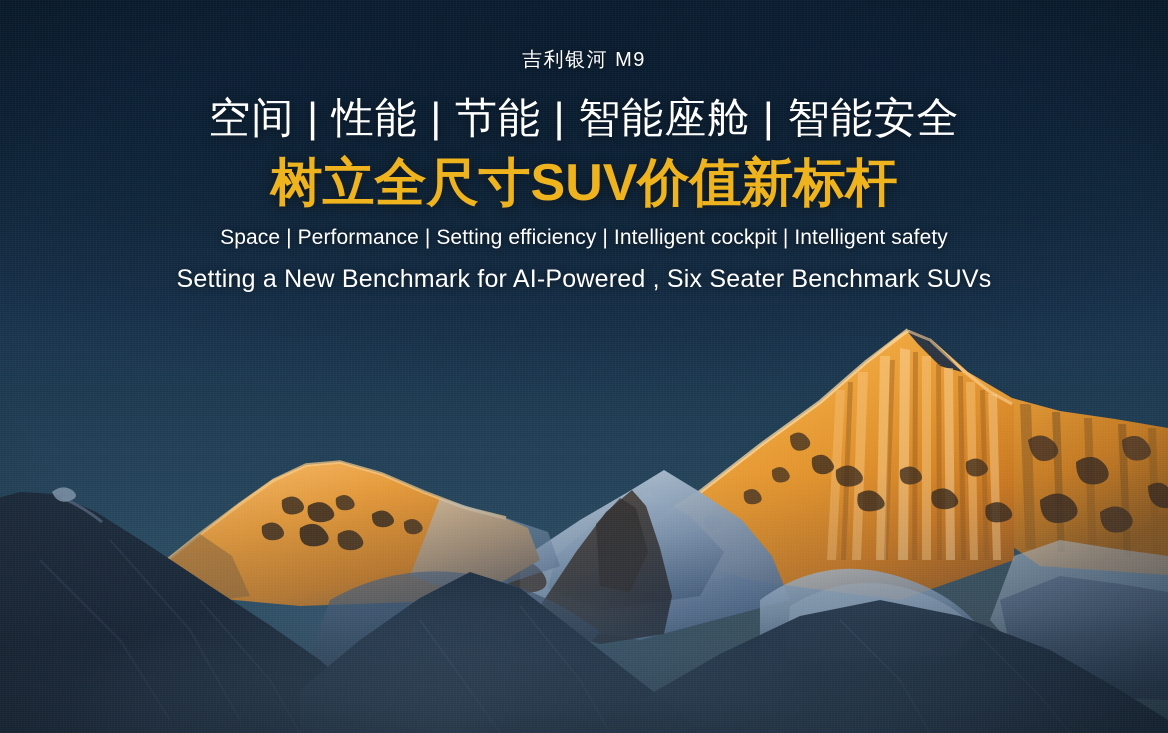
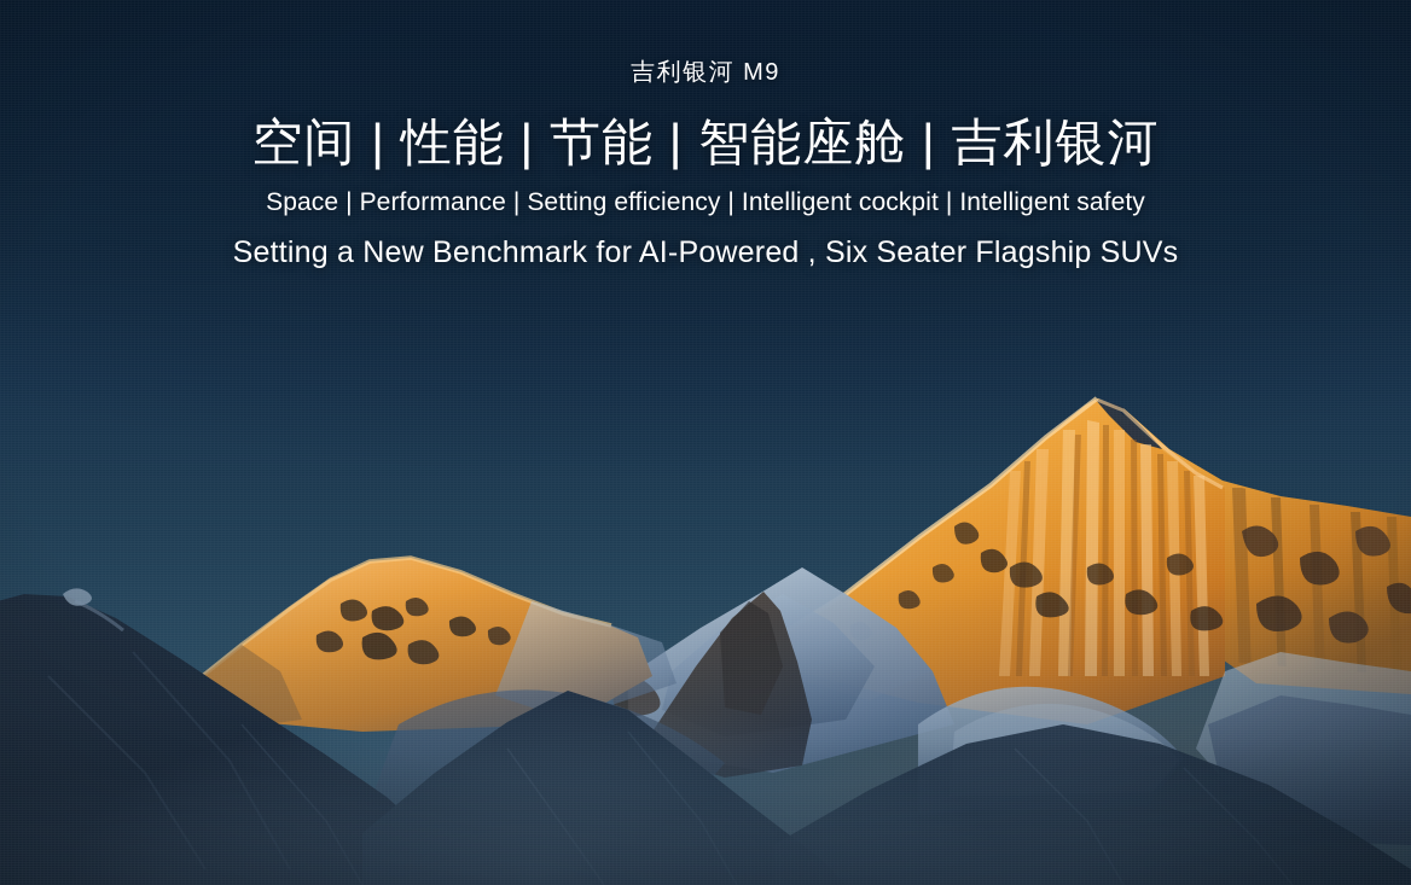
  吉利银河 M9
- 空间 | 性能 | 节能 | 智能座舱 | 智能安全
+ 空间 | 性能 | 节能 | 智能座舱 | 吉利银河
- 树立全尺寸SUV价值新标杆
  Space | Performance | Setting efficiency | Intelligent cockpit | Intelligent safety
- Setting a New Benchmark for AI-Powered , Six Seater Benchmark SUVs
+ Setting a New Benchmark for AI-Powered , Six Seater Flagship SUVs
